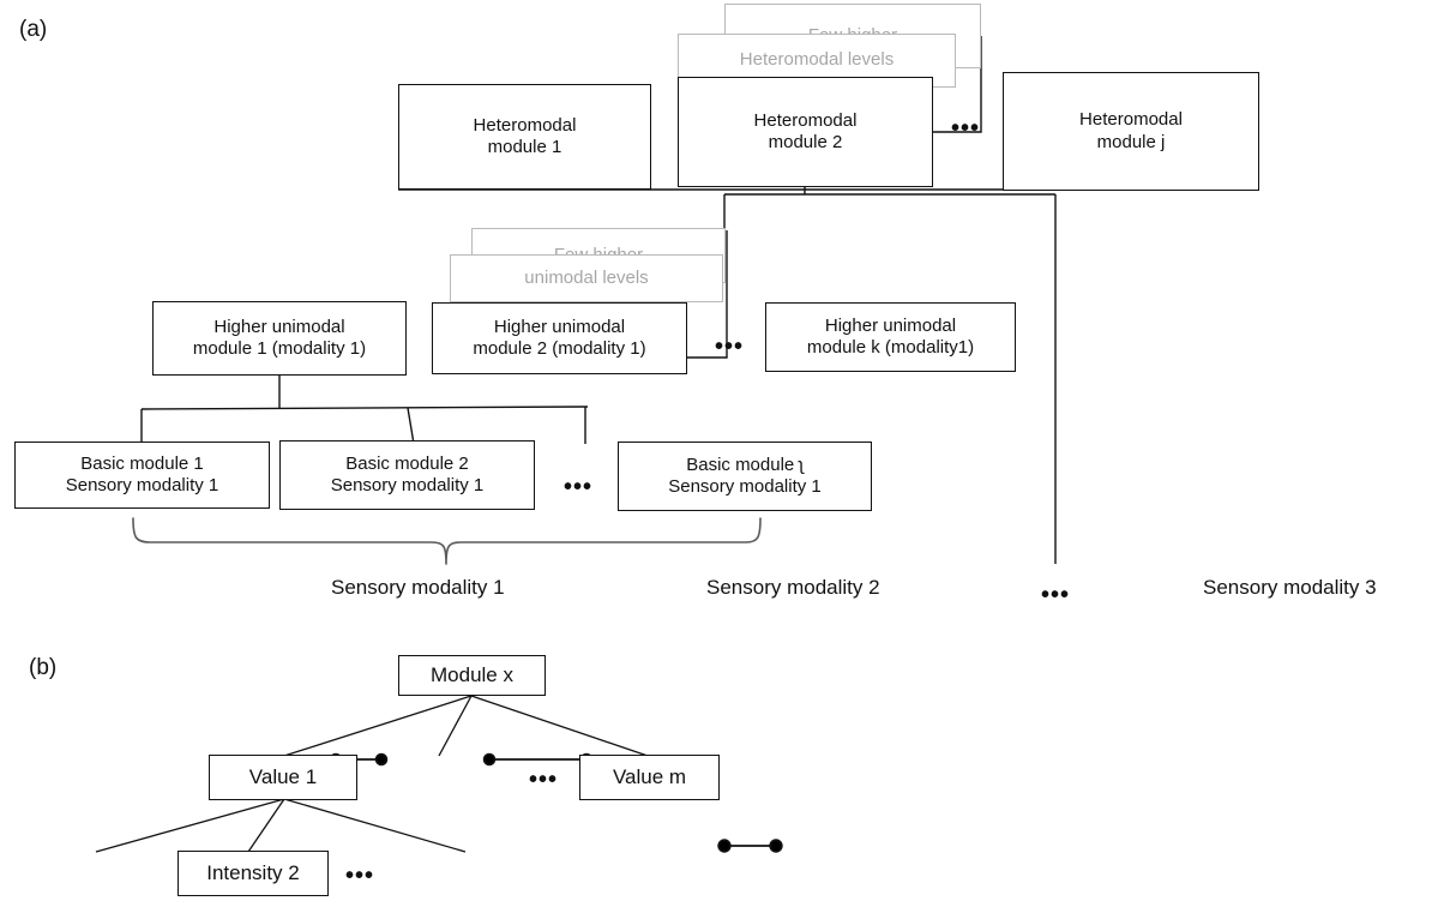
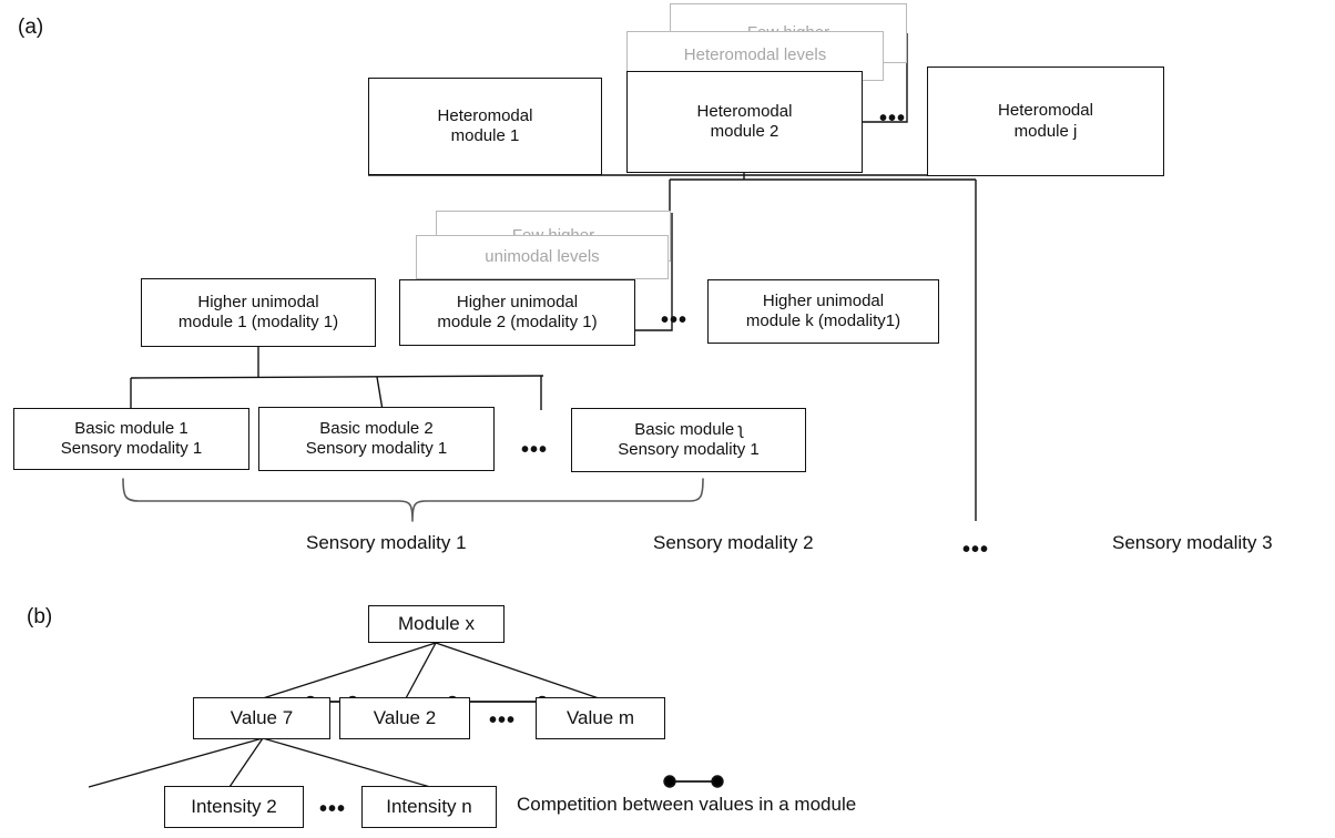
  (a)
  (b)
  Heteromodal levels
  unimodal levels
  Heteromodal
  module 1
  Heteromodal
  module 2
  •••
  Heteromodal
  module j
  Higher unimodal
  module 1 (modality 1)
  Higher unimodal
  module 2 (modality 1)
  •••
  Higher unimodal
  module k (modality1)
  Basic module 1
  Sensory modality 1
  Basic module 2
  Sensory modality 1
  •••
  Basic module ʅ
  Sensory modality 1
  Sensory modality 1
  Sensory modality 2
  •••
  Sensory modality 3
  Module x
- Value 1
+ Value 7
+ Value 2
  •••
  Value m
  Intensity 2
  •••
+ Intensity n
+ Competition between values in a module
